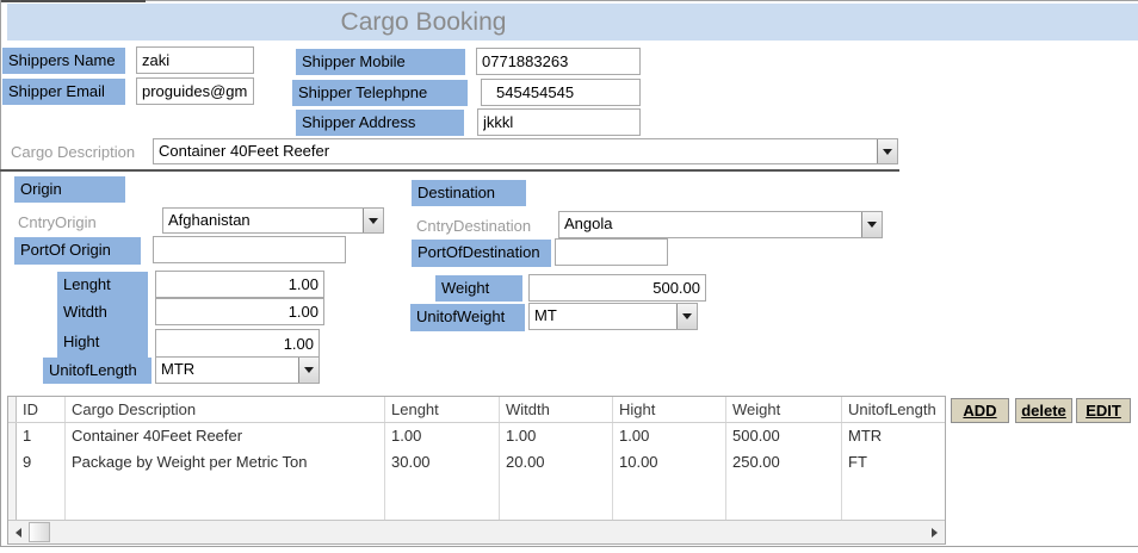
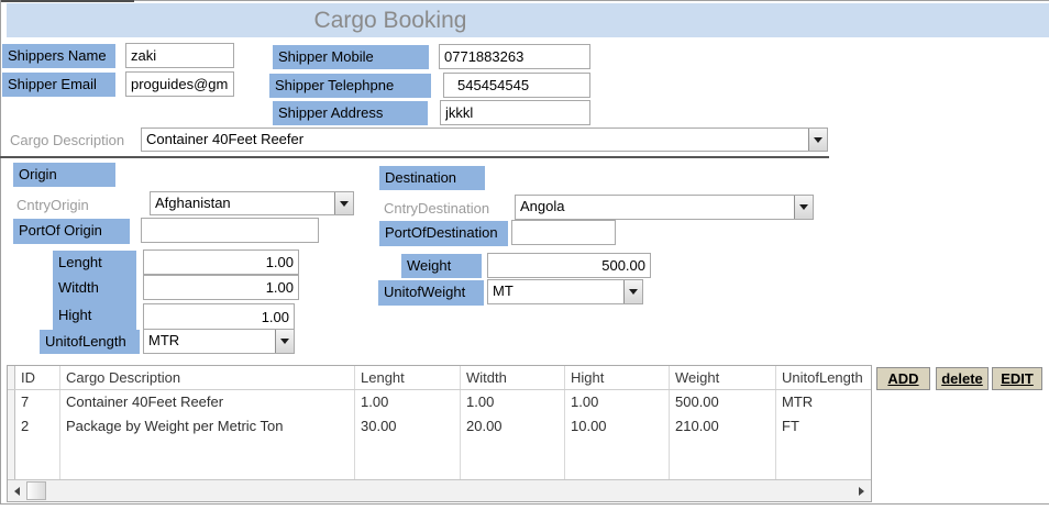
  Cargo Booking
  Shippers Name
  zaki
  Shipper Email
  proguides@gm
  Shipper Mobile
  0771883263
  Shipper Telephpne
  545454545
  Shipper Address
  jkkkl
  Cargo Description
  Container 40Feet Reefer
  Origin
  CntryOrigin
  Afghanistan
  PortOf Origin
  Destination
  CntryDestination
  Angola
  PortOfDestination
  Lenght
  1.00
  Witdth
  1.00
  Hight
  1.00
  UnitofLength
  MTR
  Weight
  500.00
  UnitofWeight
  MT
  ID
  Cargo Description
  Lenght
  Witdth
  Hight
  Weight
  UnitofLength
- 1
+ 7
  Container 40Feet Reefer
  1.00
  1.00
  1.00
  500.00
  MTR
- 9
+ 2
  Package by Weight per Metric Ton
  30.00
  20.00
  10.00
- 250.00
+ 210.00
  FT
  ADD
  delete
  EDIT
